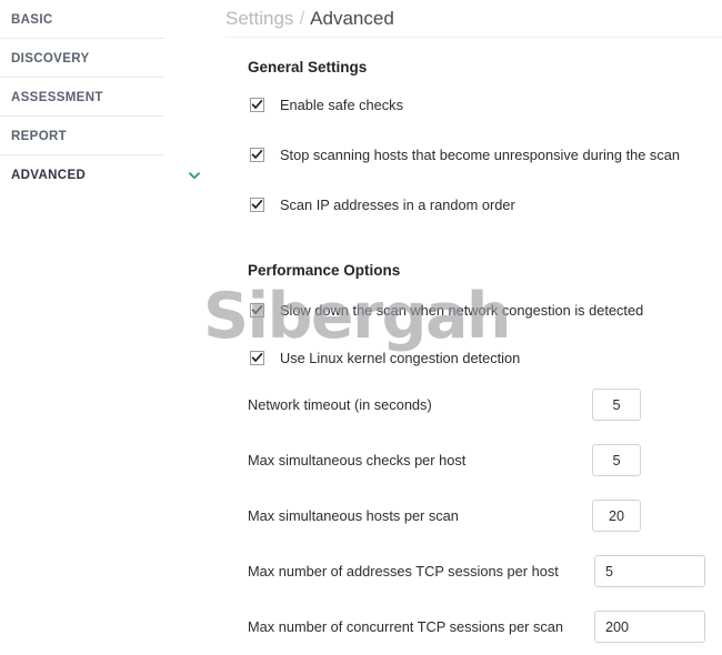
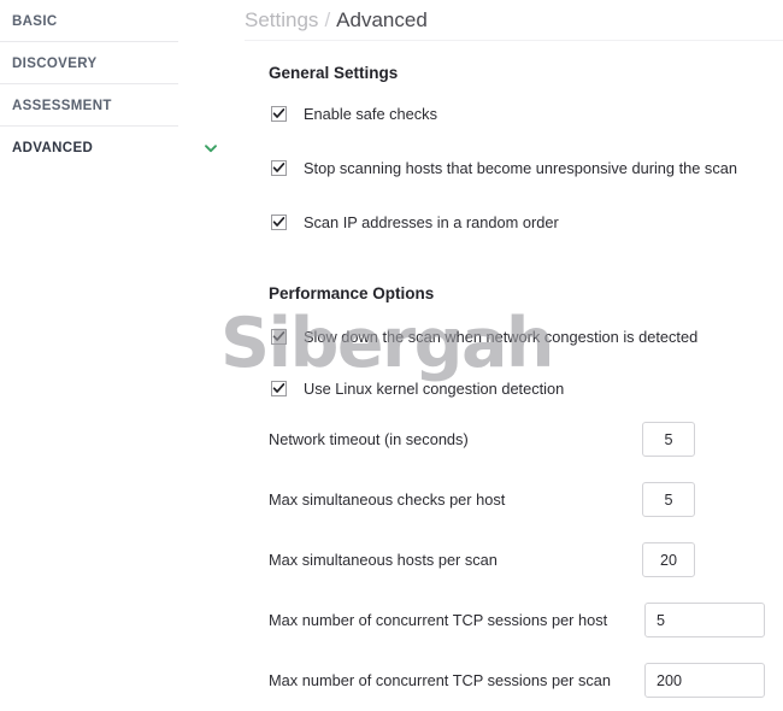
  BASIC
  DISCOVERY
  ASSESSMENT
- REPORT
  ADVANCED
  Settings
  /
  Advanced
  General Settings
  Enable safe checks
  Stop scanning hosts that become unresponsive during the scan
  Scan IP addresses in a random order
  Performance Options
  Slow down the scan when network congestion is detected
  Use Linux kernel congestion detection
  Network timeout (in seconds)
  5
  Max simultaneous checks per host
  5
  Max simultaneous hosts per scan
  20
- Max number of addresses TCP sessions per host
+ Max number of concurrent TCP sessions per host
  5
  Max number of concurrent TCP sessions per scan
  200
  Sibergah
